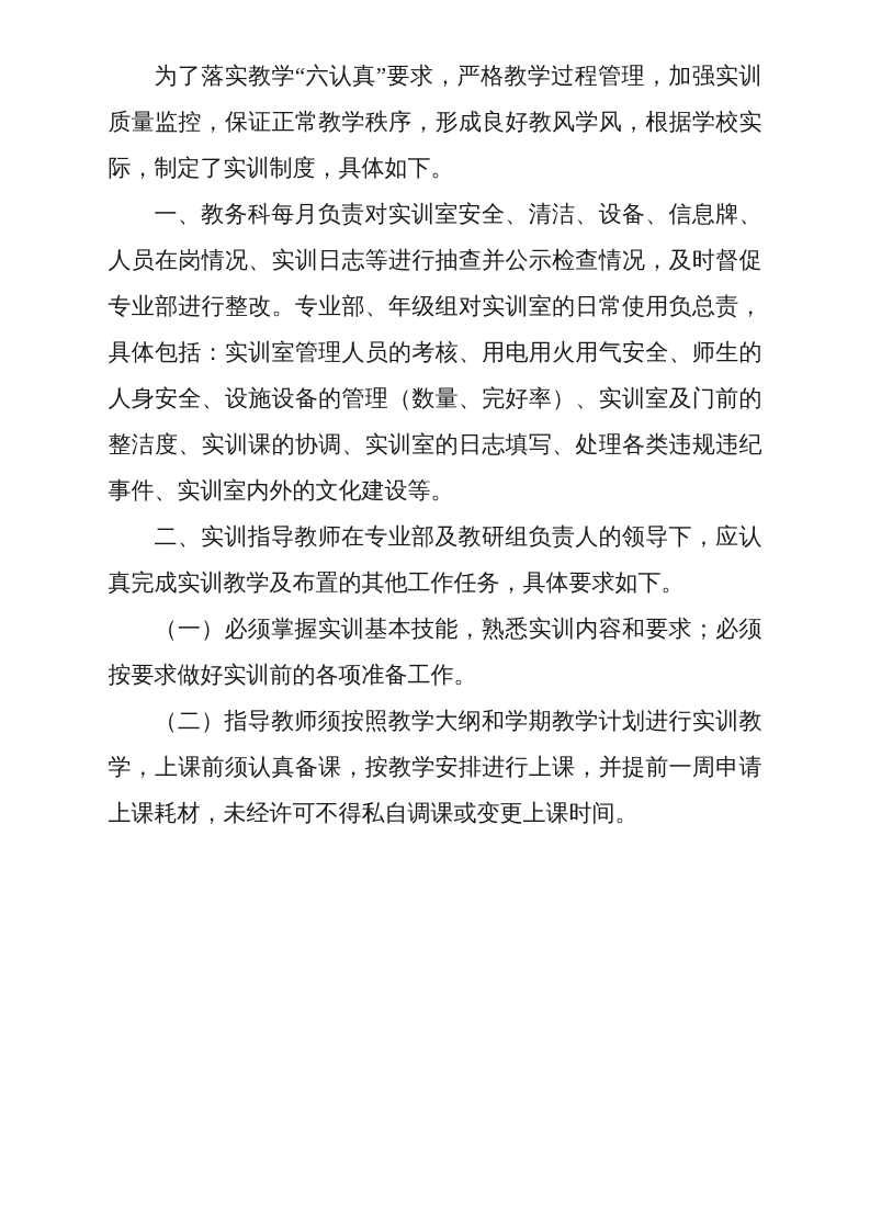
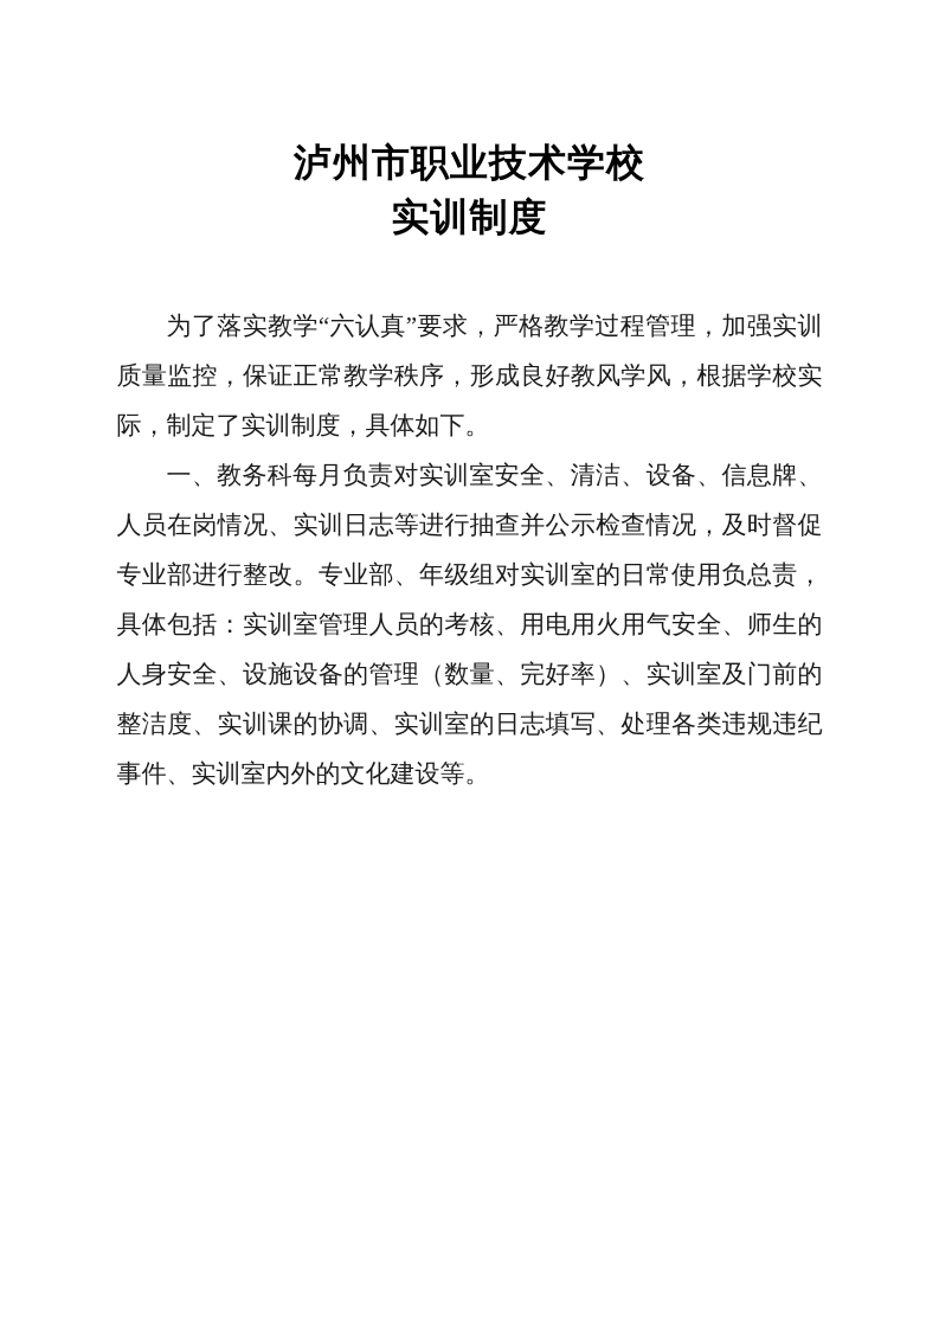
+ 泸州市职业技术学校
+ 实训制度
  为了落实教学“六认真”要求，严格教学过程管理，加强实训质量监控，保证正常教学秩序，形成良好教风学风，根据学校实际，制定了实训制度，具体如下。
  一、教务科每月负责对实训室安全、清洁、设备、信息牌、人员在岗情况、实训日志等进行抽查并公示检查情况，及时督促专业部进行整改。专业部、年级组对实训室的日常使用负总责，具体包括：实训室管理人员的考核、用电用火用气安全、师生的人身安全、设施设备的管理（数量、完好率）、实训室及门前的整洁度、实训课的协调、实训室的日志填写、处理各类违规违纪事件、实训室内外的文化建设等。
- 二、实训指导教师在专业部及教研组负责人的领导下，应认真完成实训教学及布置的其他工作任务，具体要求如下。
- （一）必须掌握实训基本技能，熟悉实训内容和要求；必须按要求做好实训前的各项准备工作。
- （二）指导教师须按照教学大纲和学期教学计划进行实训教学，上课前须认真备课，按教学安排进行上课，并提前一周申请上课耗材，未经许可不得私自调课或变更上课时间。
